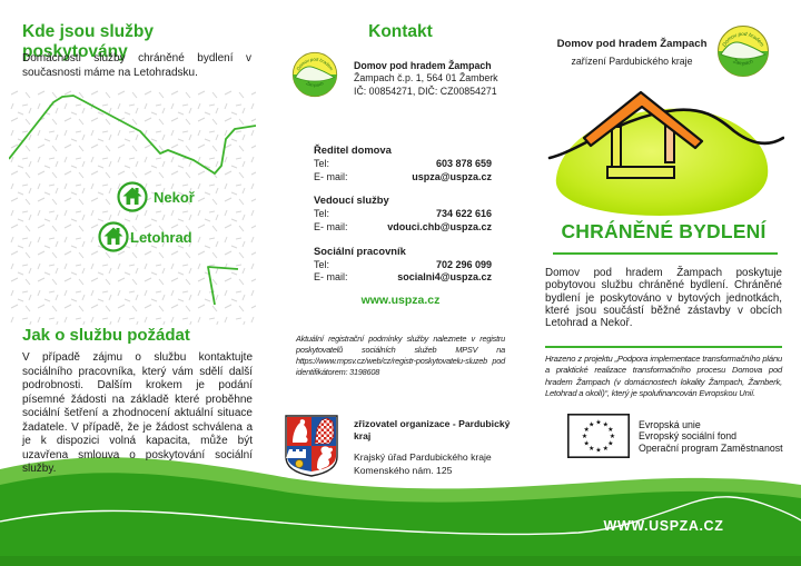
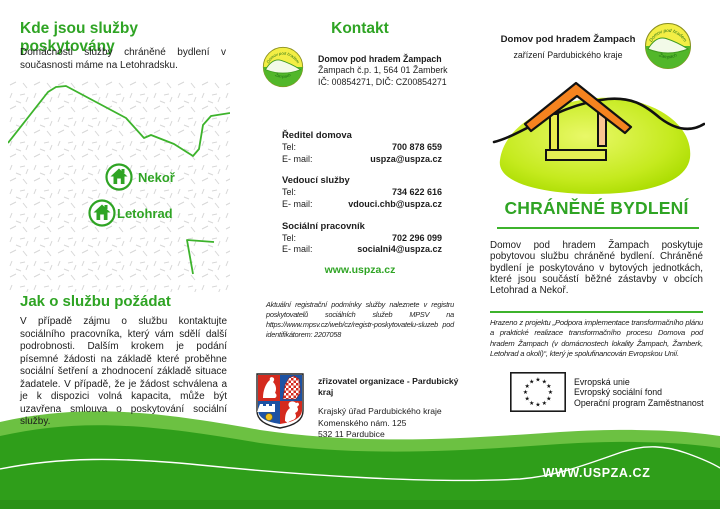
  Kde jsou služby poskytovány
  Domácnosti služby chráněné bydlení v současnosti máme na Letohradsku.
  Nekoř
  Letohrad
  Jak o službu požádat
- V případě zájmu o službu kontaktujte sociálního pracovníka, který vám sdělí další podrobnosti. Dalším krokem je podání písemné žádosti na základě které proběhne sociální šetření a zhodnocení aktuální situace žadatele. V případě, že je žádost schválena a je k dispozici volná kapacita, může být uzavřena smlouva o poskytování sociální služby.
+ V případě zájmu o službu kontaktujte sociálního pracovníka, který vám sdělí další podrobnosti. Dalším krokem je podání písemné žádosti na základě které proběhne sociální šetření a zhodnocení základě situace žadatele. V případě, že je žádost schválena a je k dispozici volná kapacita, může být uzavřena smlouva o poskytování sociální služby.
  Kontakt
  Domov pod hradem Žampach
  Žampach č.p. 1, 564 01 Žamberk
  IČ: 00854271, DIČ: CZ00854271
  Ředitel domova
  Tel:
- 603 878 659
+ 700 878 659
  E- mail:
  uspza@uspza.cz
  Vedoucí služby
  Tel:
  734 622 616
  E- mail:
  vdouci.chb@uspza.cz
  Sociální pracovník
  Tel:
  702 296 099
  E- mail:
  socialni4@uspza.cz
  www.uspza.cz
- Aktuální registrační podmínky služby naleznete v registru poskytovatelů sociálních služeb MPSV na https://www.mpsv.cz/web/cz/registr-poskytovatelu-sluzeb pod identifikátorem: 3198608
+ Aktuální registrační podmínky služby naleznete v registru poskytovatelů sociálních služeb MPSV na https://www.mpsv.cz/web/cz/registr-poskytovatelu-sluzeb pod identifikátorem: 2207058
  zřizovatel organizace - Pardubický kraj
  Krajský úřad Pardubického kraje
  Komenského nám. 125
+ 532 11 Pardubice
  Domov pod hradem Žampach
  zařízení Pardubického kraje
  CHRÁNĚNÉ BYDLENÍ
  Domov pod hradem Žampach poskytuje pobytovou službu chráněné bydlení. Chráněné bydlení je poskytováno v bytových jednotkách, které jsou součástí běžné zástavby v obcích Letohrad a Nekoř.
  Hrazeno z projektu „Podpora implementace transformačního plánu a praktické realizace transformačního procesu Domova pod hradem Žampach (v domácnostech lokality Žampach, Žamberk, Letohrad a okolí)“, který je spolufinancován Evropskou Unií.
  Evropská unie
  Evropský sociální fond
  Operační program Zaměstnanost
  WWW.USPZA.CZ
